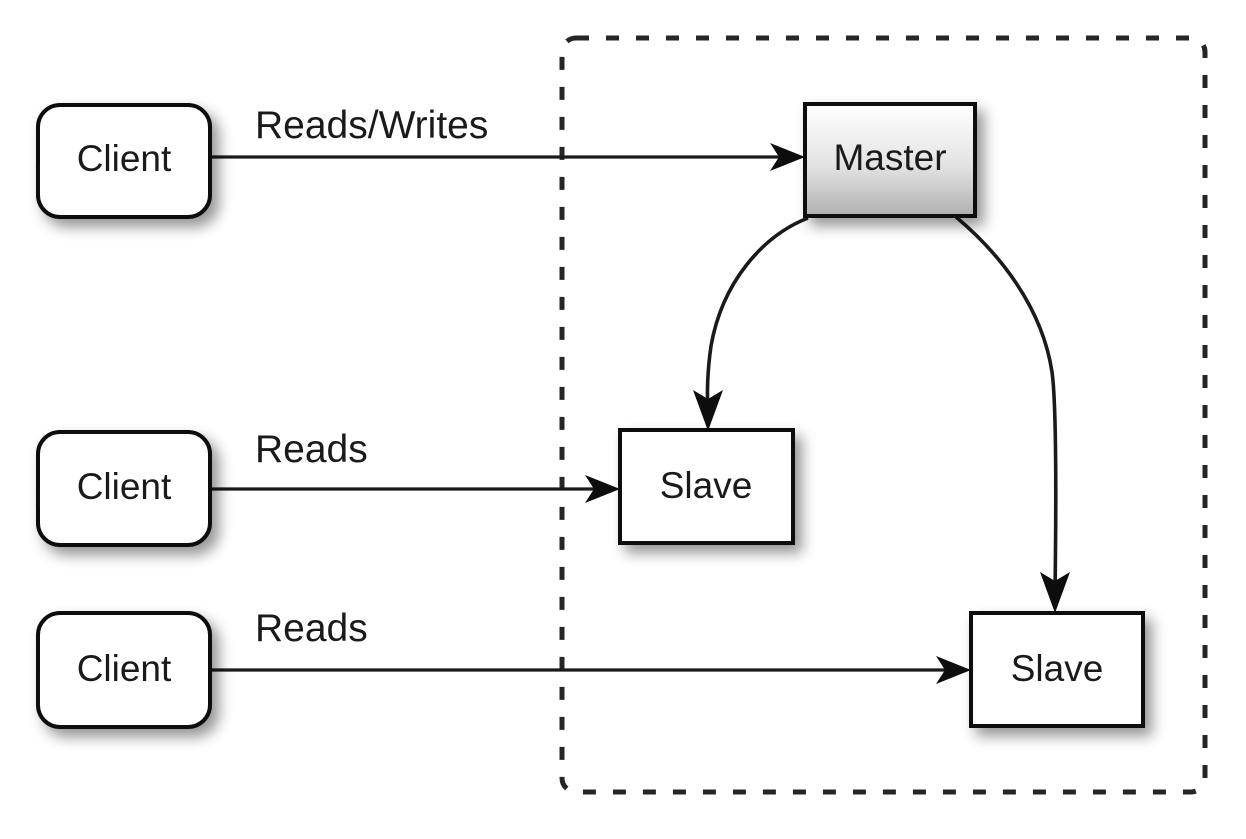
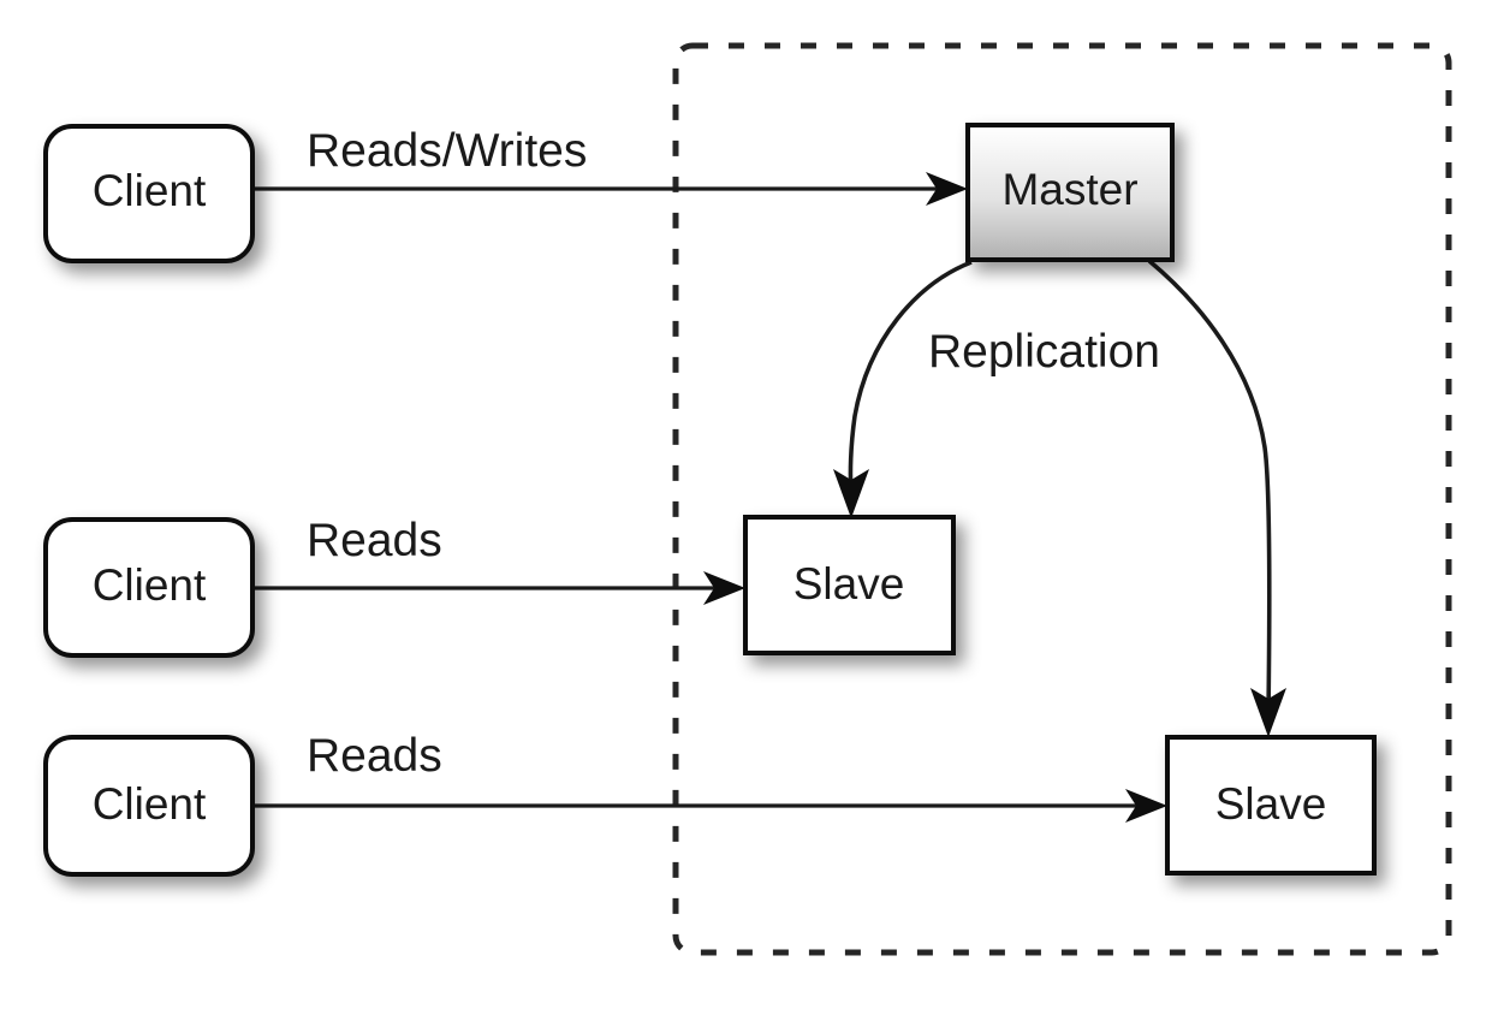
  Client
  Client
  Client
  Master
  Slave
  Slave
  Reads/Writes
  Reads
  Reads
+ Replication
